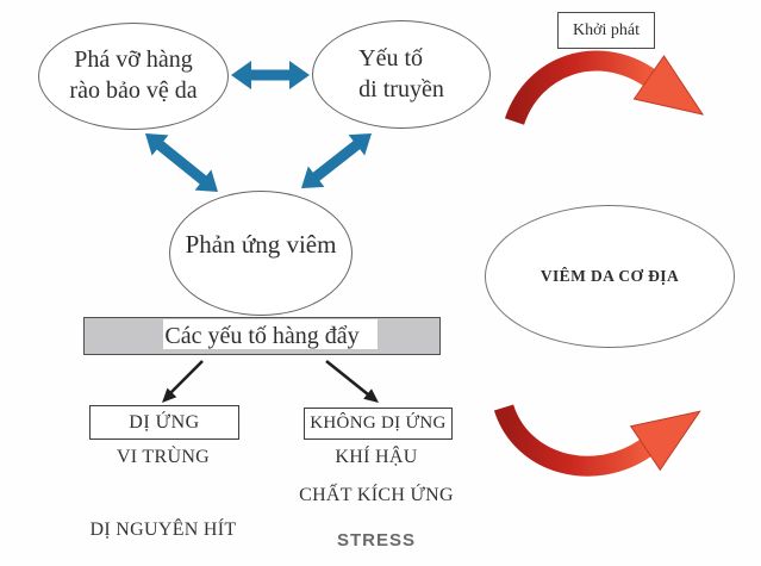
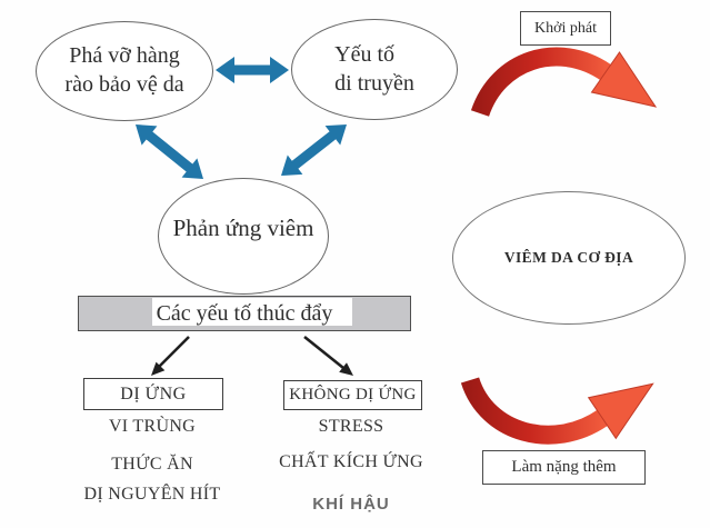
  Phá vỡ hàng
  rào bảo vệ da
  Yếu tố
  di truyền
  Phản ứng viêm
- Các yếu tố hàng đẩy
+ Các yếu tố thúc đẩy
  DỊ ỨNG
  VI TRÙNG
+ THỨC ĂN
  DỊ NGUYÊN HÍT
  KHÔNG DỊ ỨNG
- KHÍ HẬU
+ STRESS
  CHẤT KÍCH ỨNG
- STRESS
+ KHÍ HẬU
  Khởi phát
  VIÊM DA CƠ ĐỊA
+ Làm nặng thêm
